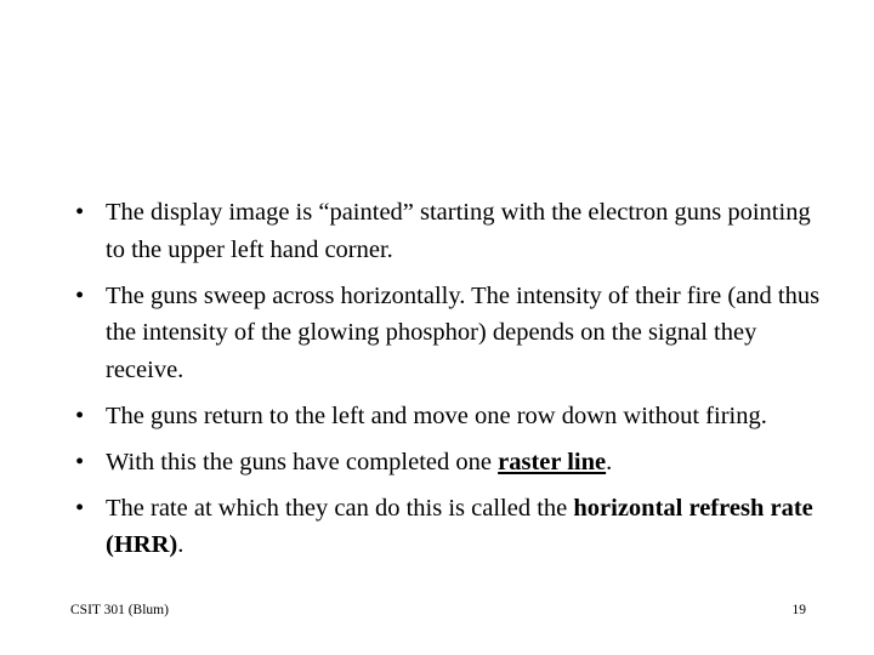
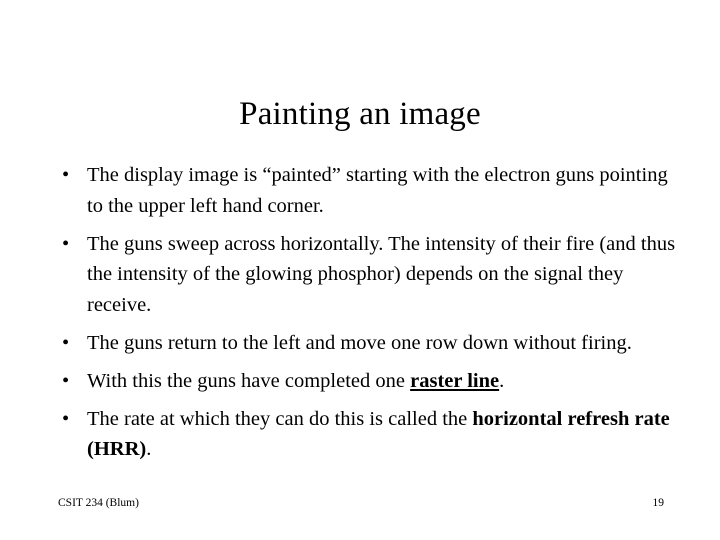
+ Painting an image
  •
  The display image is “painted” starting with the electron guns pointing to the upper left hand corner.
  •
  The guns sweep across horizontally. The intensity of their fire (and thus the intensity of the glowing phosphor) depends on the signal they receive.
  •
  The guns return to the left and move one row down without firing.
  •
  With this the guns have completed one raster line.
  •
  The rate at which they can do this is called the horizontal refresh rate (HRR).
- CSIT 301 (Blum)
+ CSIT 234 (Blum)
  19
